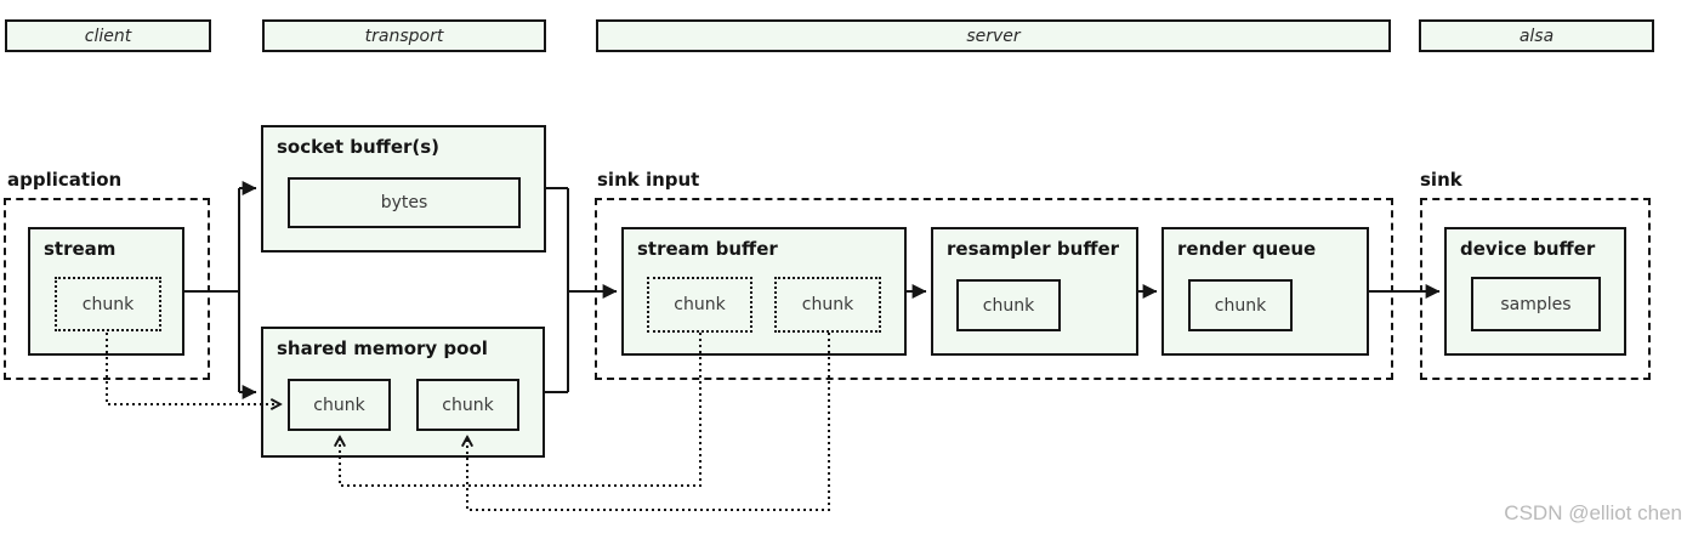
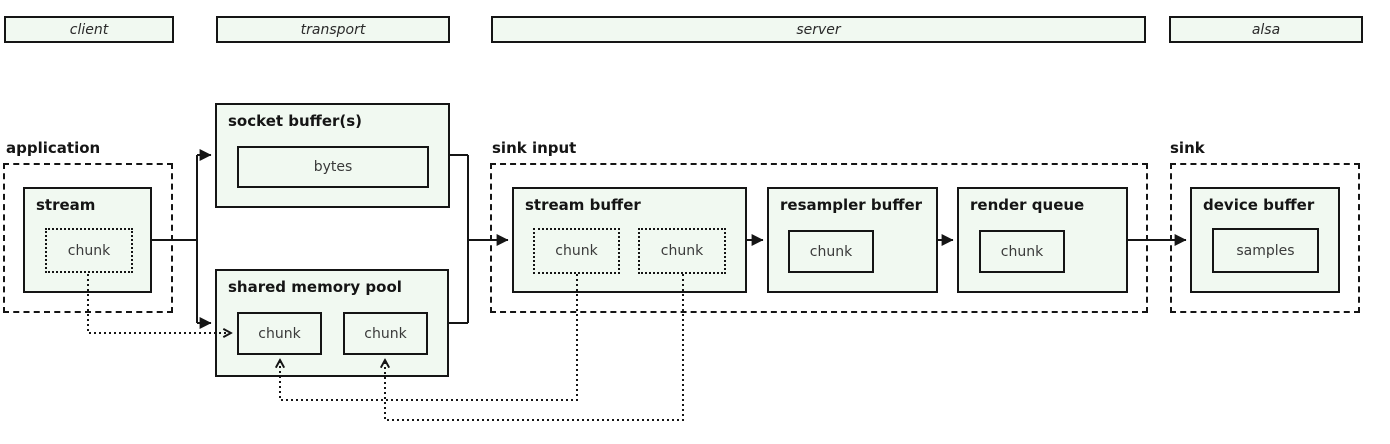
  client
  transport
  server
  alsa
  application
  sink input
  sink
  stream
  chunk
  socket buffer(s)
  bytes
  shared memory pool
  chunk
  chunk
  stream buffer
  chunk
  chunk
  resampler buffer
  chunk
  render queue
  chunk
  device buffer
  samples
- CSDN @elliot chen
